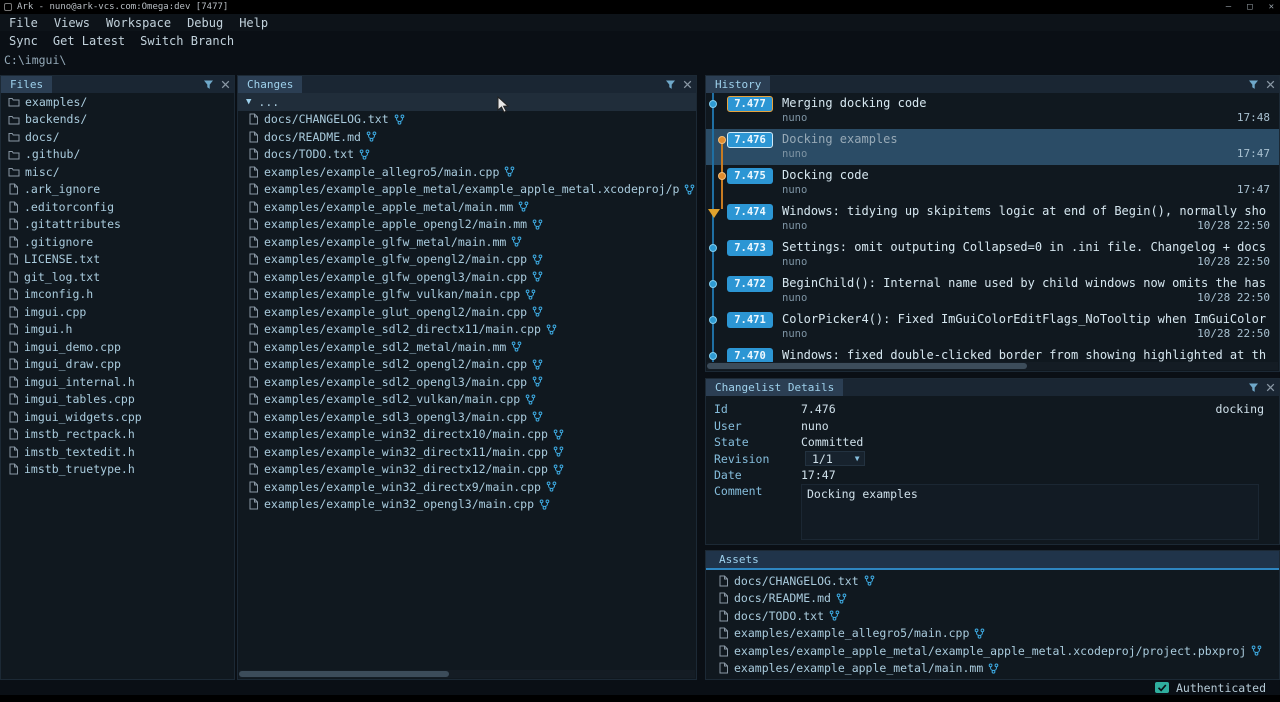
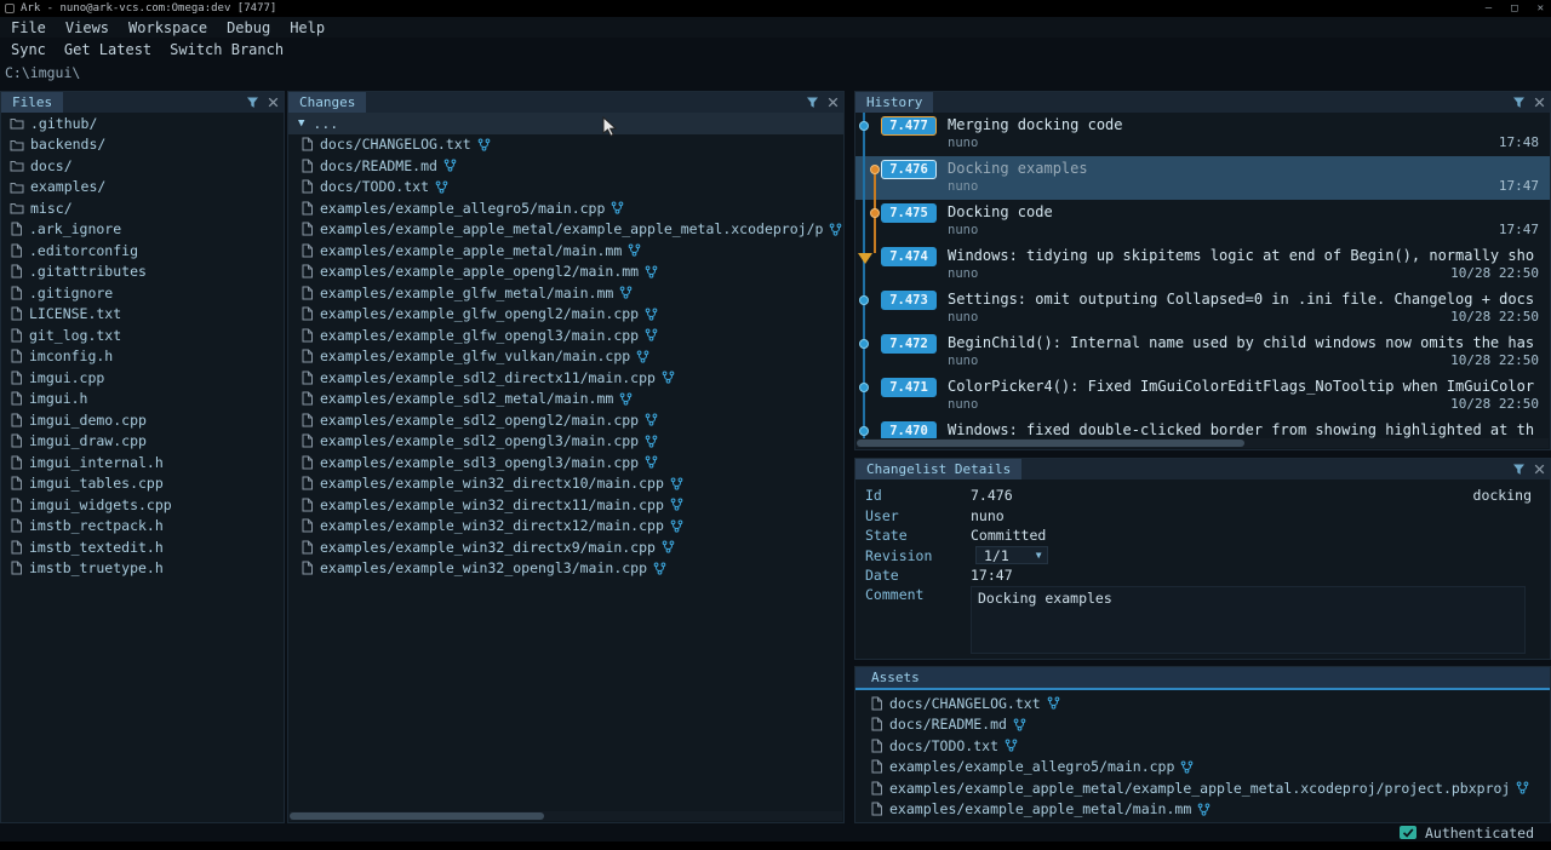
  Ark - nuno@ark-vcs.com:Omega:dev [7477]
  —
  □
  ✕
  File
  Views
  Workspace
  Debug
  Help
  Sync
  Get Latest
  Switch Branch
  C:\imgui\
  Files
- examples/
+ .github/
  backends/
  docs/
- .github/
+ examples/
  misc/
  .ark_ignore
  .editorconfig
  .gitattributes
  .gitignore
  LICENSE.txt
  git_log.txt
  imconfig.h
  imgui.cpp
  imgui.h
  imgui_demo.cpp
  imgui_draw.cpp
  imgui_internal.h
  imgui_tables.cpp
  imgui_widgets.cpp
  imstb_rectpack.h
  imstb_textedit.h
  imstb_truetype.h
  Changes
  ▼
  ...
  docs/CHANGELOG.txt
  docs/README.md
  docs/TODO.txt
  examples/example_allegro5/main.cpp
  examples/example_apple_metal/example_apple_metal.xcodeproj/p
  examples/example_apple_metal/main.mm
  examples/example_apple_opengl2/main.mm
  examples/example_glfw_metal/main.mm
  examples/example_glfw_opengl2/main.cpp
  examples/example_glfw_opengl3/main.cpp
  examples/example_glfw_vulkan/main.cpp
- examples/example_glut_opengl2/main.cpp
  examples/example_sdl2_directx11/main.cpp
  examples/example_sdl2_metal/main.mm
  examples/example_sdl2_opengl2/main.cpp
  examples/example_sdl2_opengl3/main.cpp
- examples/example_sdl2_vulkan/main.cpp
  examples/example_sdl3_opengl3/main.cpp
  examples/example_win32_directx10/main.cpp
  examples/example_win32_directx11/main.cpp
  examples/example_win32_directx12/main.cpp
  examples/example_win32_directx9/main.cpp
  examples/example_win32_opengl3/main.cpp
  History
  7.477
  Merging docking code
  nuno
  17:48
  7.476
  Docking examples
  nuno
  17:47
  7.475
  Docking code
  nuno
  17:47
  7.474
  Windows: tidying up skipitems logic at end of Begin(), normally sho
  nuno
  10/28 22:50
  7.473
  Settings: omit outputing Collapsed=0 in .ini file. Changelog + docs
  nuno
  10/28 22:50
  7.472
  BeginChild(): Internal name used by child windows now omits the has
  nuno
  10/28 22:50
  7.471
  ColorPicker4(): Fixed ImGuiColorEditFlags_NoTooltip when ImGuiColor
  nuno
  10/28 22:50
  7.470
  Windows: fixed double-clicked border from showing highlighted at th
  Changelist Details
  Id
  7.476
  docking
  User
  nuno
  State
  Committed
  Revision
  1/1
  ▼
  Date
  17:47
  Comment
  Docking examples
  Assets
  docs/CHANGELOG.txt
  docs/README.md
  docs/TODO.txt
  examples/example_allegro5/main.cpp
  examples/example_apple_metal/example_apple_metal.xcodeproj/project.pbxproj
  examples/example_apple_metal/main.mm
  Authenticated
